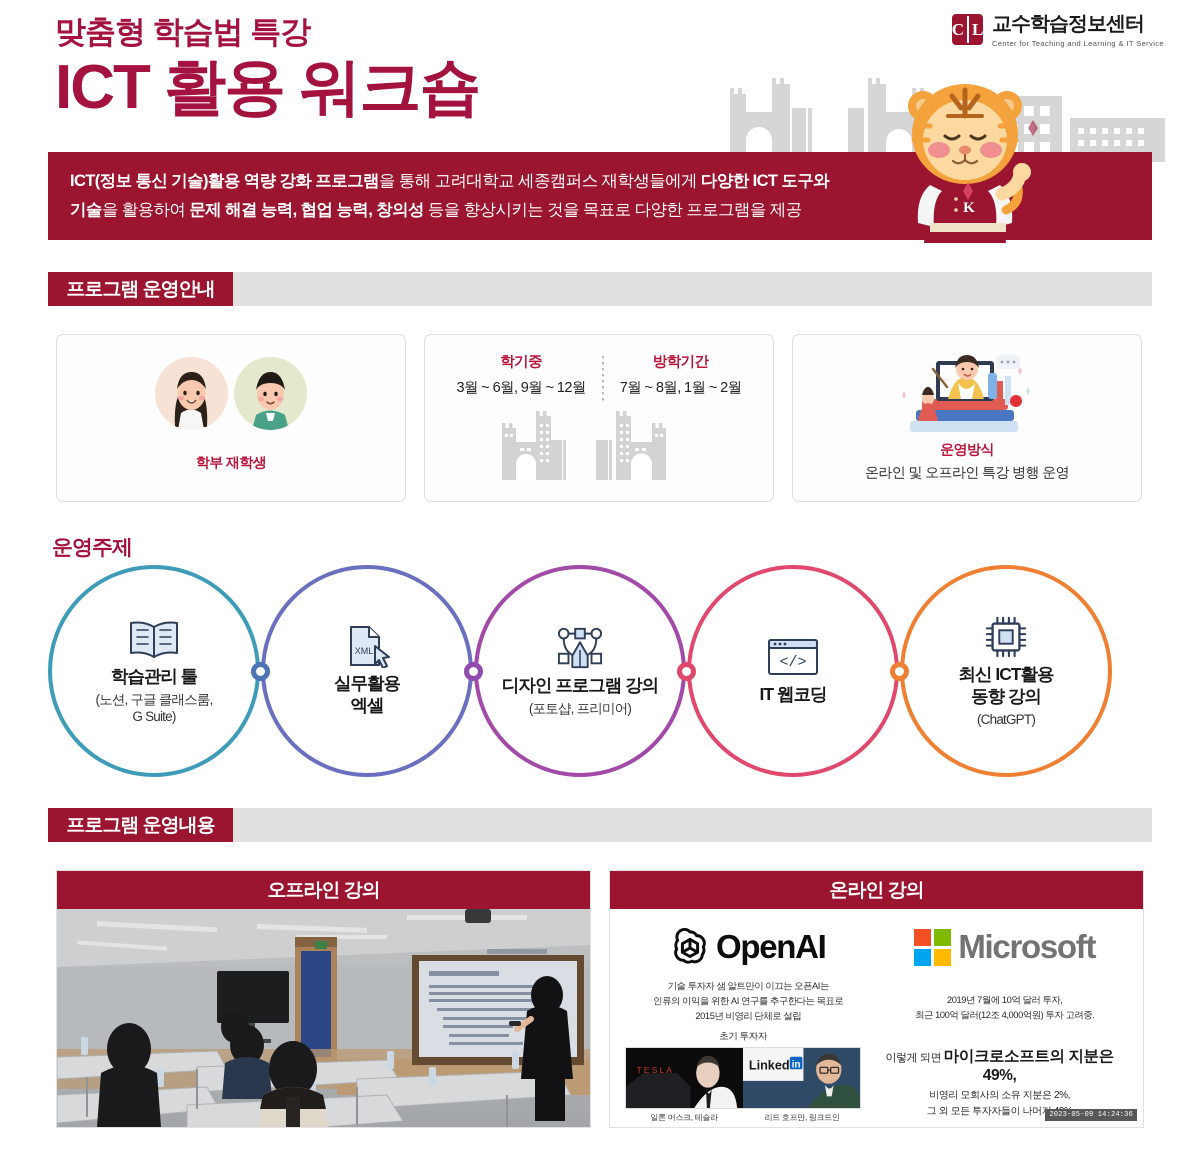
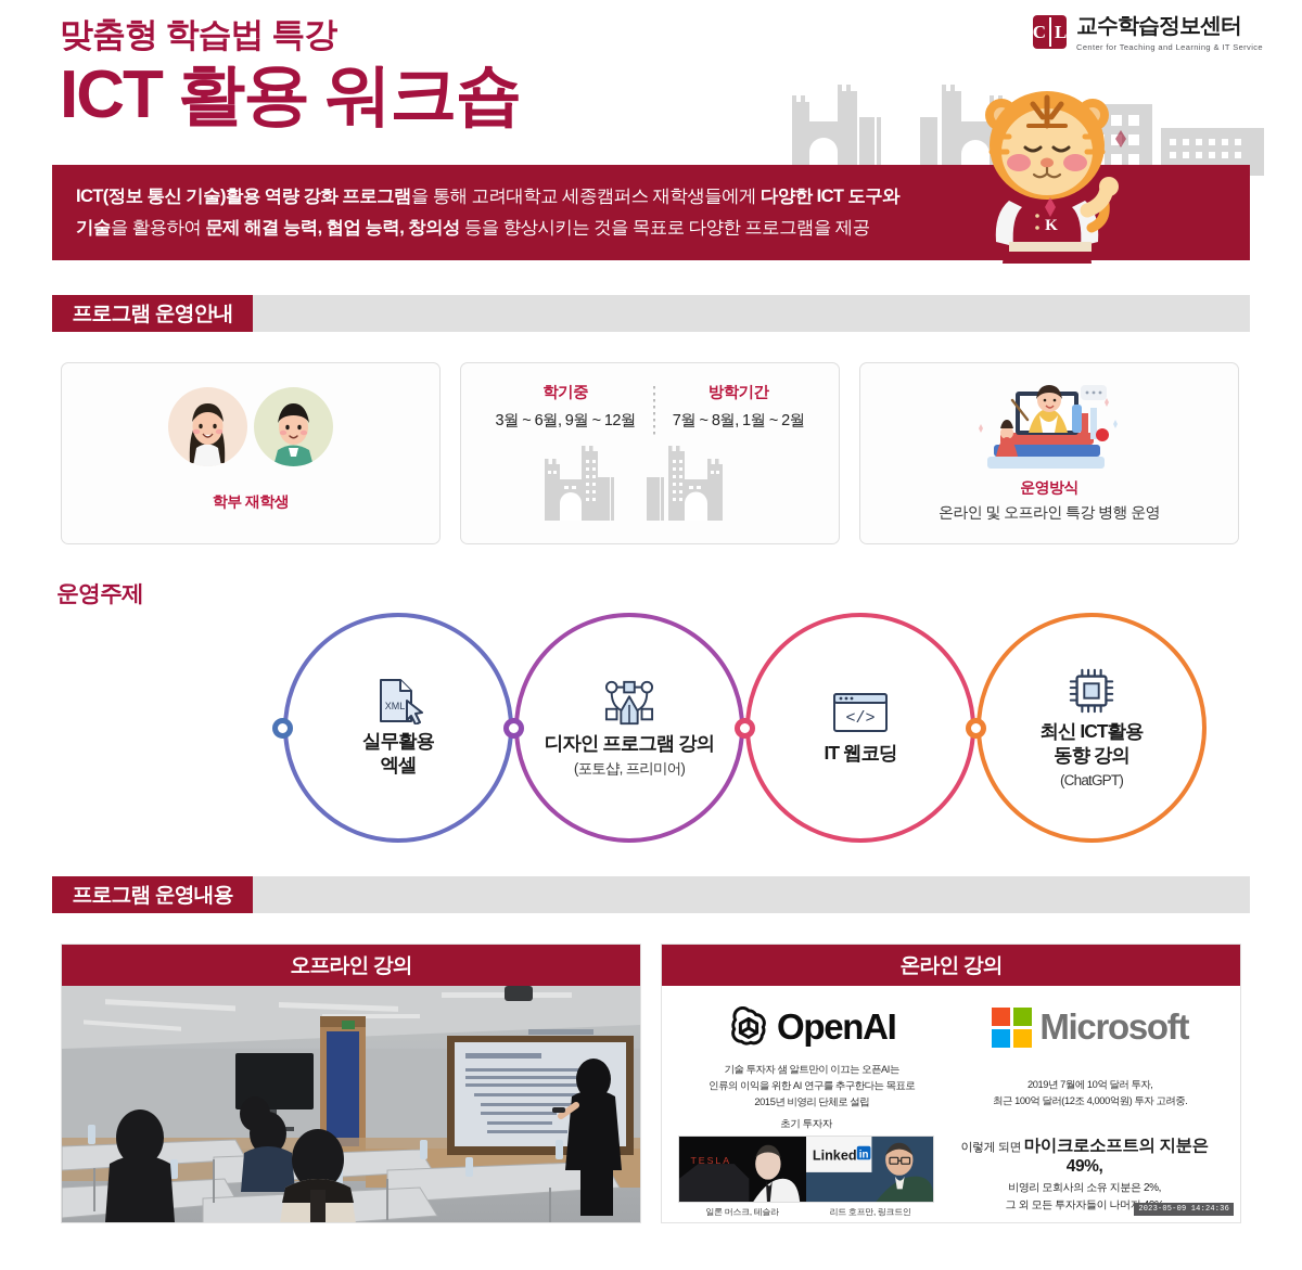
  맞춤형 학습법 특강
  ICT 활용 워크숍
  C
  L
  교수학습정보센터
  Center for Teaching and Learning & IT Service
  ICT(정보 통신 기술)활용 역량 강화 프로그램을 통해 고려대학교 세종캠퍼스 재학생들에게 다양한 ICT 도구와
  기술을 활용하여 문제 해결 능력, 협업 능력, 창의성 등을 향상시키는 것을 목표로 다양한 프로그램을 제공
  K
  프로그램 운영안내
  학부 재학생
  학기중
  3월 ~ 6월, 9월 ~ 12월
  방학기간
  7월 ~ 8월, 1월 ~ 2월
  운영방식
  온라인 및 오프라인 특강 병행 운영
  운영주제
- 학습관리 툴
- (노션, 구글 클래스룸,
- G Suite)
  XML
  실무활용
  엑셀
  디자인 프로그램 강의
  (포토샵, 프리미어)
  </>
  IT 웹코딩
  최신 ICT활용
  동향 강의
  (ChatGPT)
  프로그램 운영내용
  오프라인 강의
  온라인 강의
  OpenAI
  기술 투자자 샘 알트만이 이끄는 오픈AI는
  인류의 이익을 위한 AI 연구를 추구한다는 목표로
  2015년 비영리 단체로 설립
  Microsoft
  2019년 7월에 10억 달러 투자,
  최근 100억 달러(12조 4,000억원) 투자 고려중.
  초기 투자자
  TESLA
  Linked
  in
  일론 머스크, 테슬라
  리드 호프만, 링크드인
  이렇게 되면 마이크로소프트의 지분은 49%,
  비영리 모회사의 소유 지분은 2%,
  그 외 모든 투자자들이 나머
  2023-05-09 14:24:36
